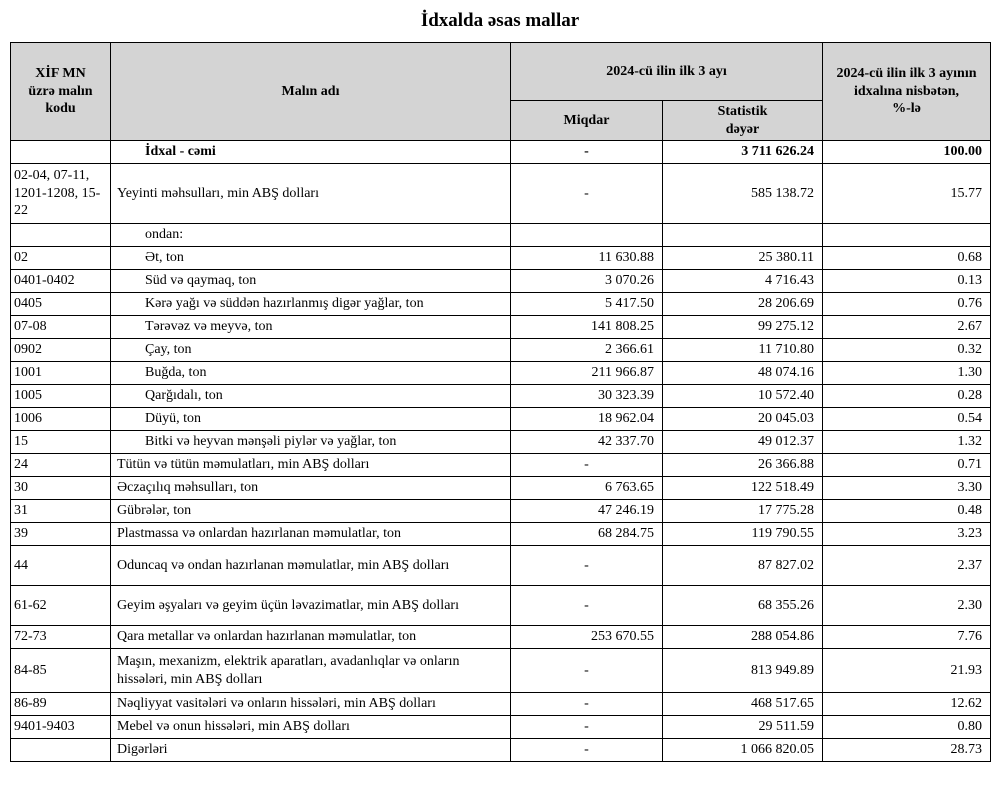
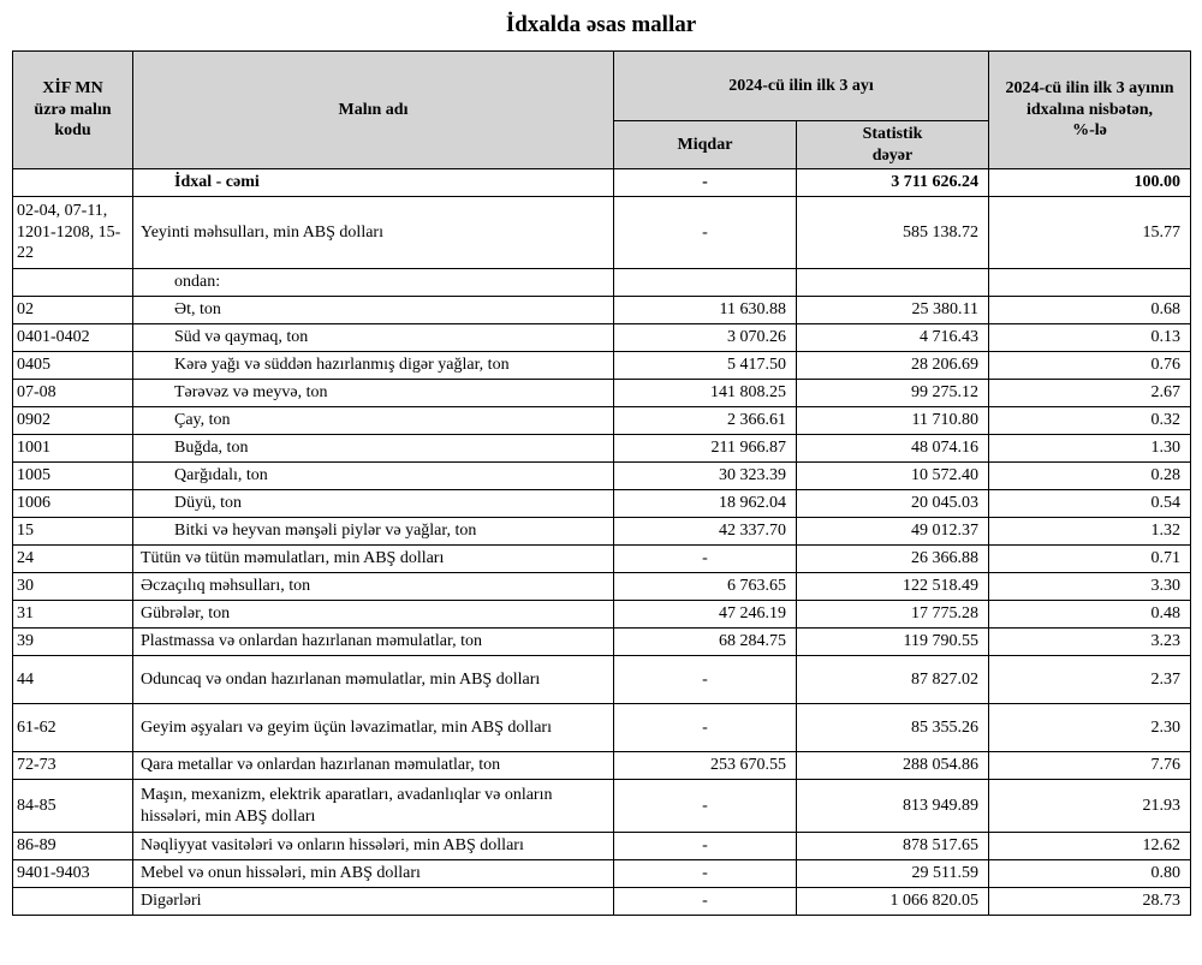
  İdxalda əsas mallar
  XİF MN üzrə malın kodu	Malın adı	2024-cü ilin ilk 3 ayı	2024-cü ilin ilk 3 ayının idxalına nisbətən, %-lə
  Miqdar	Statistik dəyər
  	İdxal - cəmi	-	3 711 626.24	100.00
  02-04, 07-11, 1201-1208, 15-22	Yeyinti məhsulları, min ABŞ dolları	-	585 138.72	15.77
  	ondan:
  02	Ət, ton	11 630.88	25 380.11	0.68
  0401-0402	Süd və qaymaq, ton	3 070.26	4 716.43	0.13
  0405	Kərə yağı və süddən hazırlanmış digər yağlar, ton	5 417.50	28 206.69	0.76
  07-08	Tərəvəz və meyvə, ton	141 808.25	99 275.12	2.67
  0902	Çay, ton	2 366.61	11 710.80	0.32
  1001	Buğda, ton	211 966.87	48 074.16	1.30
  1005	Qarğıdalı, ton	30 323.39	10 572.40	0.28
  1006	Düyü, ton	18 962.04	20 045.03	0.54
  15	Bitki və heyvan mənşəli piylər və yağlar, ton	42 337.70	49 012.37	1.32
  24	Tütün və tütün məmulatları, min ABŞ dolları	-	26 366.88	0.71
  30	Əczaçılıq məhsulları, ton	6 763.65	122 518.49	3.30
  31	Gübrələr, ton	47 246.19	17 775.28	0.48
  39	Plastmassa və onlardan hazırlanan məmulatlar, ton	68 284.75	119 790.55	3.23
  44	Oduncaq və ondan hazırlanan məmulatlar, min ABŞ dolları	-	87 827.02	2.37
- 61-62	Geyim əşyaları və geyim üçün ləvazimatlar, min ABŞ dolları	-	68 355.26	2.30
+ 61-62	Geyim əşyaları və geyim üçün ləvazimatlar, min ABŞ dolları	-	85 355.26	2.30
  72-73	Qara metallar və onlardan hazırlanan məmulatlar, ton	253 670.55	288 054.86	7.76
  84-85	Maşın, mexanizm, elektrik aparatları, avadanlıqlar və onların hissələri, min ABŞ dolları	-	813 949.89	21.93
- 86-89	Nəqliyyat vasitələri və onların hissələri, min ABŞ dolları	-	468 517.65	12.62
+ 86-89	Nəqliyyat vasitələri və onların hissələri, min ABŞ dolları	-	878 517.65	12.62
  9401-9403	Mebel və onun hissələri, min ABŞ dolları	-	29 511.59	0.80
  	Digərləri	-	1 066 820.05	28.73
